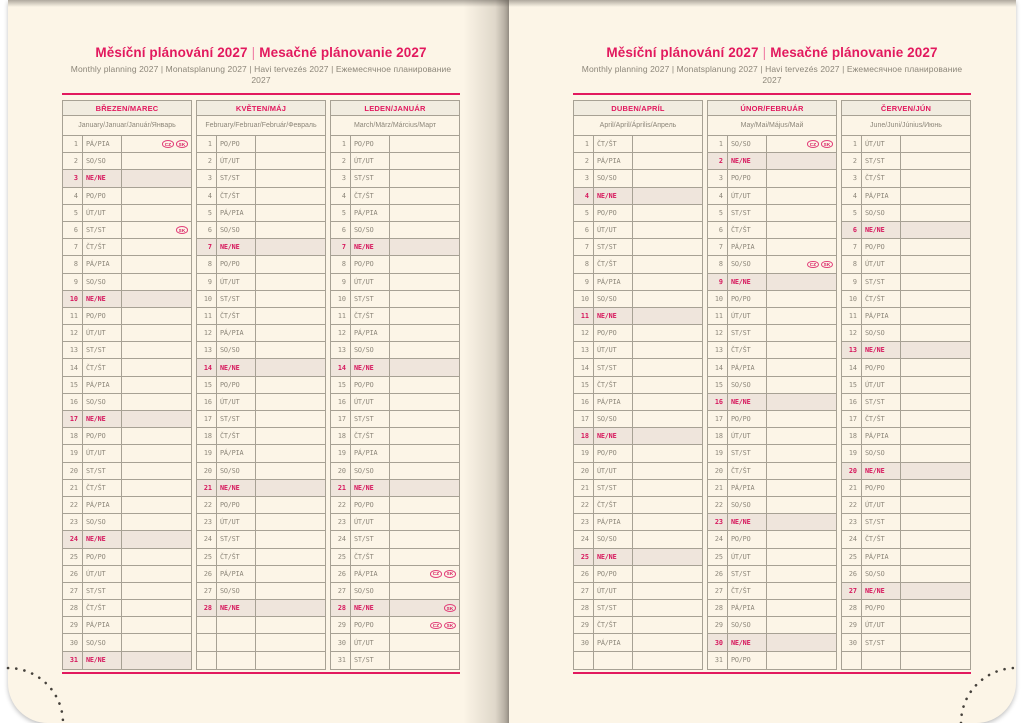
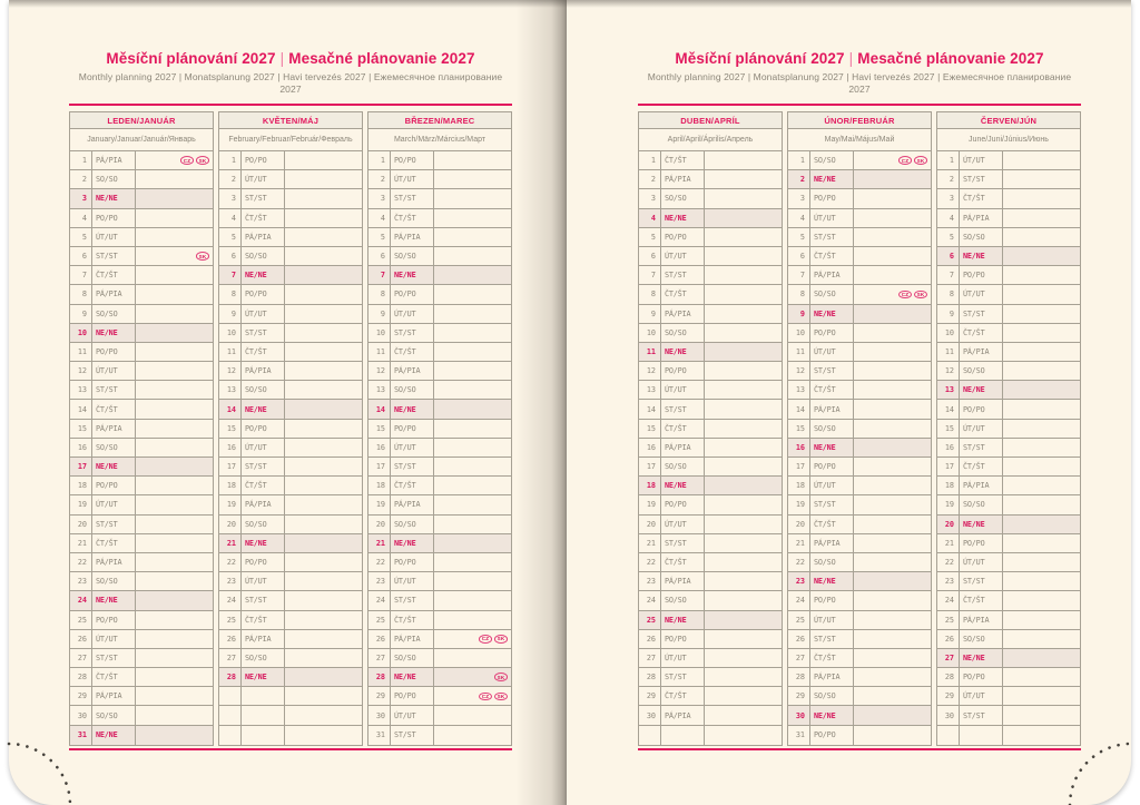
  Měsíční plánování 2027 | Mesačné plánovanie 2027
  Monthly planning 2027 | Monatsplanung 2027 | Havi tervezés 2027 | Ежемесячное планирование 2027
- BŘEZEN/MAREC
+ LEDEN/JANUÁR
  1
  PÁ/PIA
  2
  SO/SO
  3
  NE/NE
  4
  PO/PO
  5
  ÚT/UT
  6
  ST/ST
  7
  ČT/ŠT
  8
  PÁ/PIA
  9
  SO/SO
  10
  NE/NE
  11
  PO/PO
  12
  ÚT/UT
  13
  ST/ST
  14
  ČT/ŠT
  15
  PÁ/PIA
  16
  SO/SO
  17
  NE/NE
  18
  PO/PO
  19
  ÚT/UT
  20
  ST/ST
  21
  ČT/ŠT
  22
  PÁ/PIA
  23
  SO/SO
  24
  NE/NE
  25
  PO/PO
  26
  ÚT/UT
  27
  ST/ST
  28
  ČT/ŠT
  29
  PÁ/PIA
  30
  SO/SO
  31
  NE/NE
  KVĚTEN/MÁJ
  1
  PO/PO
  2
  ÚT/UT
  3
  ST/ST
  4
  ČT/ŠT
  5
  PÁ/PIA
  6
  SO/SO
  7
  NE/NE
  8
  PO/PO
  9
  ÚT/UT
  10
  ST/ST
  11
  ČT/ŠT
  12
  PÁ/PIA
  13
  SO/SO
  14
  NE/NE
  15
  PO/PO
  16
  ÚT/UT
  17
  ST/ST
  18
  ČT/ŠT
  19
  PÁ/PIA
  20
  SO/SO
  21
  NE/NE
  22
  PO/PO
  23
  ÚT/UT
  24
  ST/ST
  25
  ČT/ŠT
  26
  PÁ/PIA
  27
  SO/SO
  28
  NE/NE
- LEDEN/JANUÁR
+ BŘEZEN/MAREC
  1
  PO/PO
  2
  ÚT/UT
  3
  ST/ST
  4
  ČT/ŠT
  5
  PÁ/PIA
  6
  SO/SO
  7
  NE/NE
  8
  PO/PO
  9
  ÚT/UT
  10
  ST/ST
  11
  ČT/ŠT
  12
  PÁ/PIA
  13
  SO/SO
  14
  NE/NE
  15
  PO/PO
  16
  ÚT/UT
  17
  ST/ST
  18
  ČT/ŠT
  19
  PÁ/PIA
  20
  SO/SO
  21
  NE/NE
  22
  PO/PO
  23
  ÚT/UT
  24
  ST/ST
  25
  ČT/ŠT
  26
  PÁ/PIA
  27
  SO/SO
  28
  NE/NE
  29
  PO/PO
  30
  ÚT/UT
  31
  ST/ST
  Měsíční plánování 2027 | Mesačné plánovanie 2027
  Monthly planning 2027 | Monatsplanung 2027 | Havi tervezés 2027 | Ежемесячное планирование 2027
  DUBEN/APRÍL
  1
  ČT/ŠT
  2
  PÁ/PIA
  3
  SO/SO
  4
  NE/NE
  5
  PO/PO
  6
  ÚT/UT
  7
  ST/ST
  8
  ČT/ŠT
  9
  PÁ/PIA
  10
  SO/SO
  11
  NE/NE
  12
  PO/PO
  13
  ÚT/UT
  14
  ST/ST
  15
  ČT/ŠT
  16
  PÁ/PIA
  17
  SO/SO
  18
  NE/NE
  19
  PO/PO
  20
  ÚT/UT
  21
  ST/ST
  22
  ČT/ŠT
  23
  PÁ/PIA
  24
  SO/SO
  25
  NE/NE
  26
  PO/PO
  27
  ÚT/UT
  28
  ST/ST
  29
  ČT/ŠT
  30
  PÁ/PIA
  ÚNOR/FEBRUÁR
  1
  SO/SO
  2
  NE/NE
  3
  PO/PO
  4
  ÚT/UT
  5
  ST/ST
  6
  ČT/ŠT
  7
  PÁ/PIA
  8
  SO/SO
  9
  NE/NE
  10
  PO/PO
  11
  ÚT/UT
  12
  ST/ST
  13
  ČT/ŠT
  14
  PÁ/PIA
  15
  SO/SO
  16
  NE/NE
  17
  PO/PO
  18
  ÚT/UT
  19
  ST/ST
  20
  ČT/ŠT
  21
  PÁ/PIA
  22
  SO/SO
  23
  NE/NE
  24
  PO/PO
  25
  ÚT/UT
  26
  ST/ST
  27
  ČT/ŠT
  28
  PÁ/PIA
  29
  SO/SO
  30
  NE/NE
  31
  PO/PO
  ČERVEN/JÚN
  1
  ÚT/UT
  2
  ST/ST
  3
  ČT/ŠT
  4
  PÁ/PIA
  5
  SO/SO
  6
  NE/NE
  7
  PO/PO
  8
  ÚT/UT
  9
  ST/ST
  10
  ČT/ŠT
  11
  PÁ/PIA
  12
  SO/SO
  13
  NE/NE
  14
  PO/PO
  15
  ÚT/UT
  16
  ST/ST
  17
  ČT/ŠT
  18
  PÁ/PIA
  19
  SO/SO
  20
  NE/NE
  21
  PO/PO
  22
  ÚT/UT
  23
  ST/ST
  24
  ČT/ŠT
  25
  PÁ/PIA
  26
  SO/SO
  27
  NE/NE
  28
  PO/PO
  29
  ÚT/UT
  30
  ST/ST
